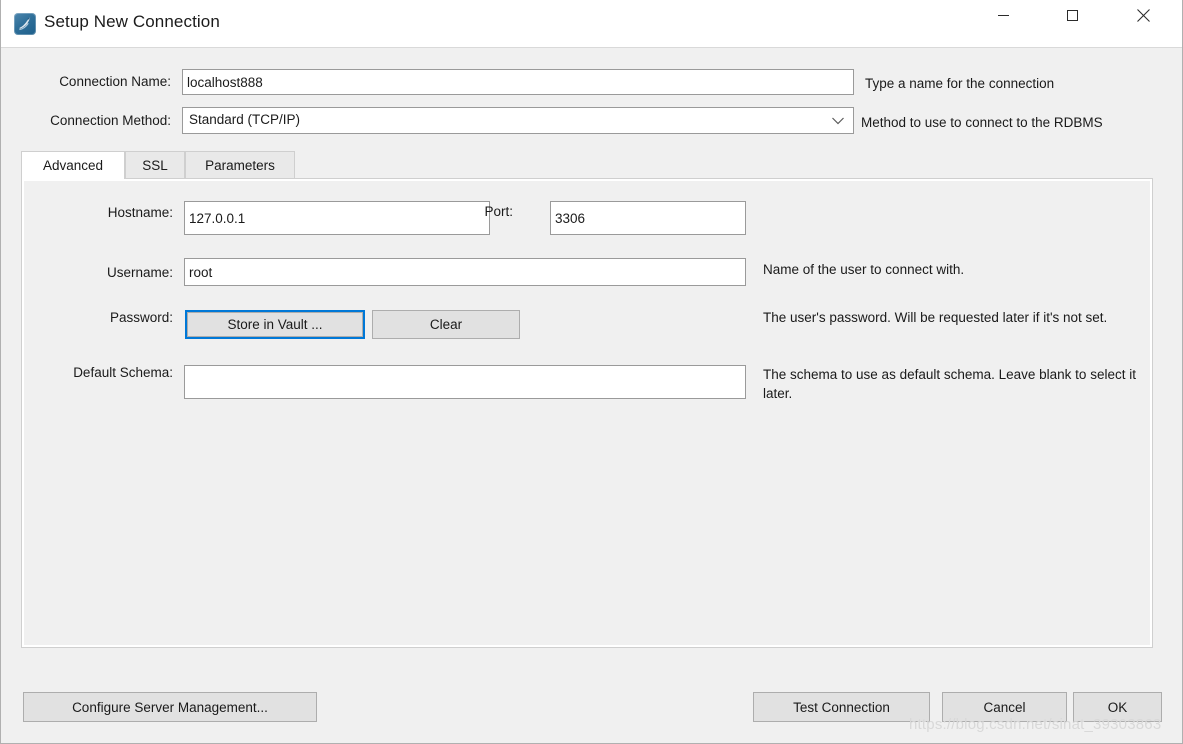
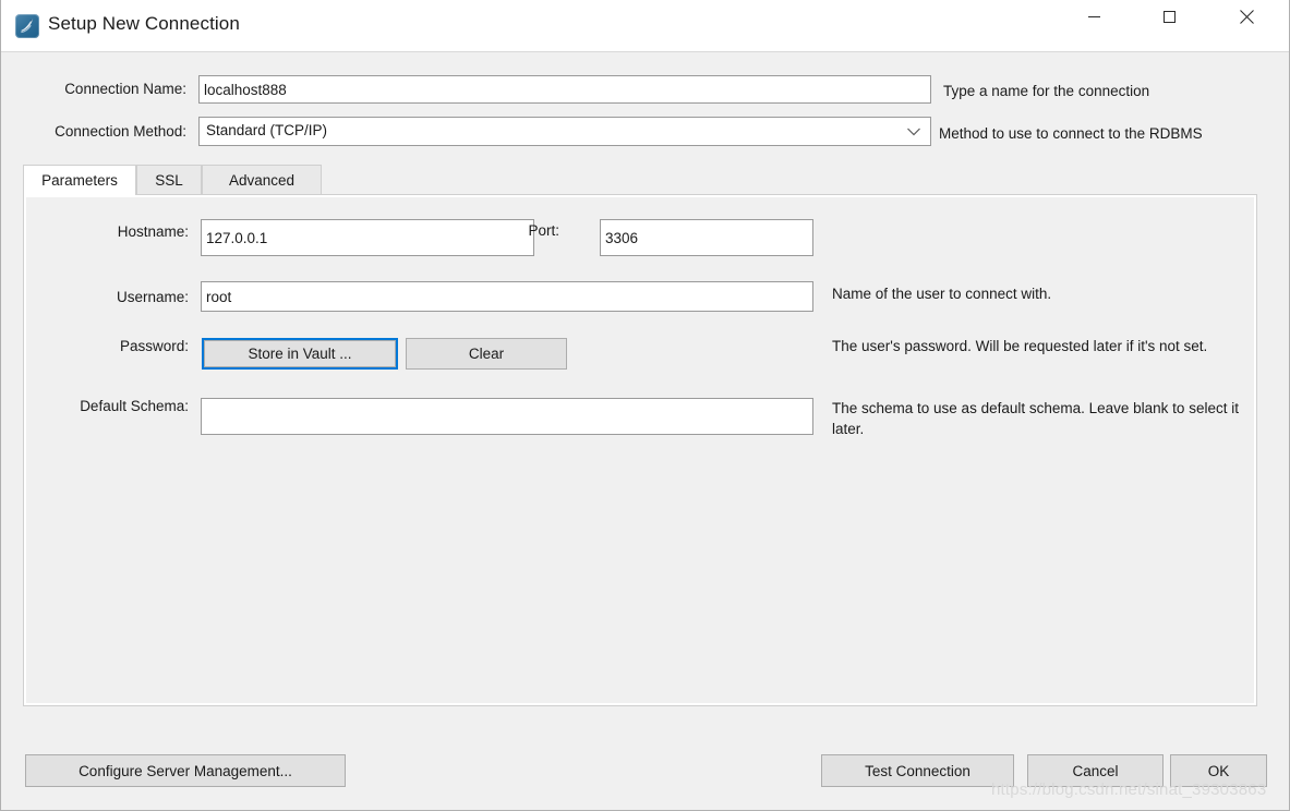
  Setup New Connection
  Connection Name:
  localhost888
  Type a name for the connection
  Connection Method:
  Standard (TCP/IP)
  Method to use to connect to the RDBMS
- Advanced
+ Parameters
  SSL
- Parameters
+ Advanced
  Hostname:
  127.0.0.1
  Port:
  3306
  Username:
  root
  Name of the user to connect with.
  Password:
  Store in Vault ...
  Clear
  The user's password. Will be requested later if it's not set.
  Default Schema:
  The schema to use as default schema. Leave blank to select it later.
  Configure Server Management...
  Test Connection
  Cancel
  OK
  https://blog.csdn.net/sinat_39303863
